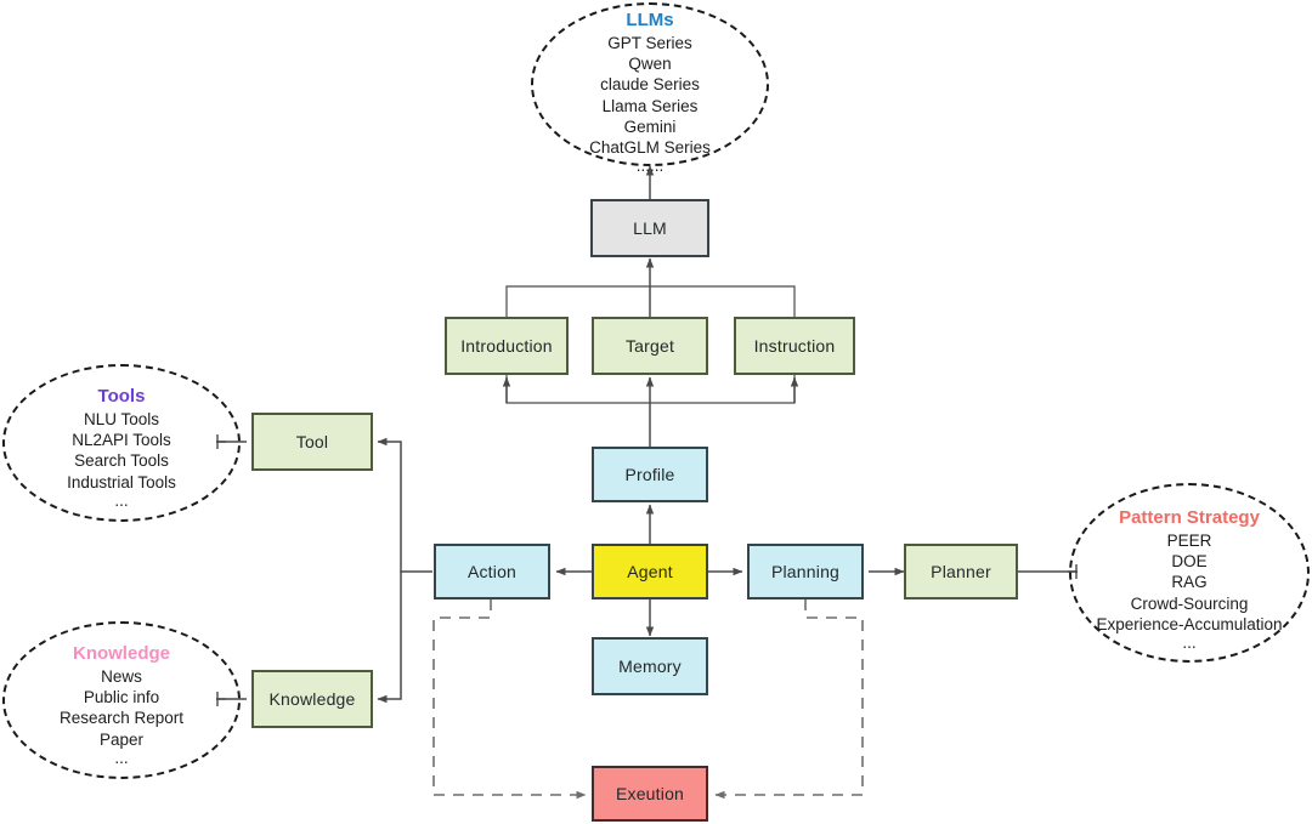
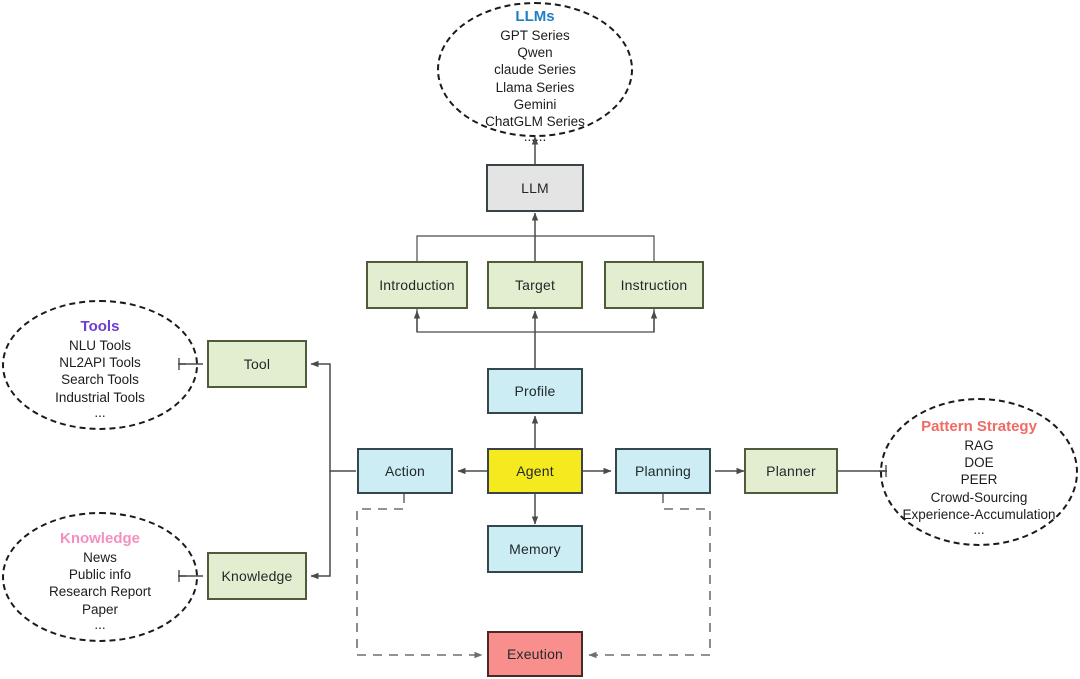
  LLMs
  GPT Series
  Qwen
  claude Series
  Llama Series
  Gemini
  ChatGLM Series
  ......
  Tools
  NLU Tools
  NL2API Tools
  Search Tools
  Industrial Tools
  ...
  Knowledge
  News
  Public info
  Research Report
  Paper
  ...
  Pattern Strategy
- PEER
+ RAG
  DOE
- RAG
+ PEER
  Crowd-Sourcing
  Experience-Accumulation
  ...
  LLM
  Introduction
  Target
  Instruction
  Profile
  Tool
  Knowledge
  Action
  Agent
  Planning
  Planner
  Memory
  Exeution
